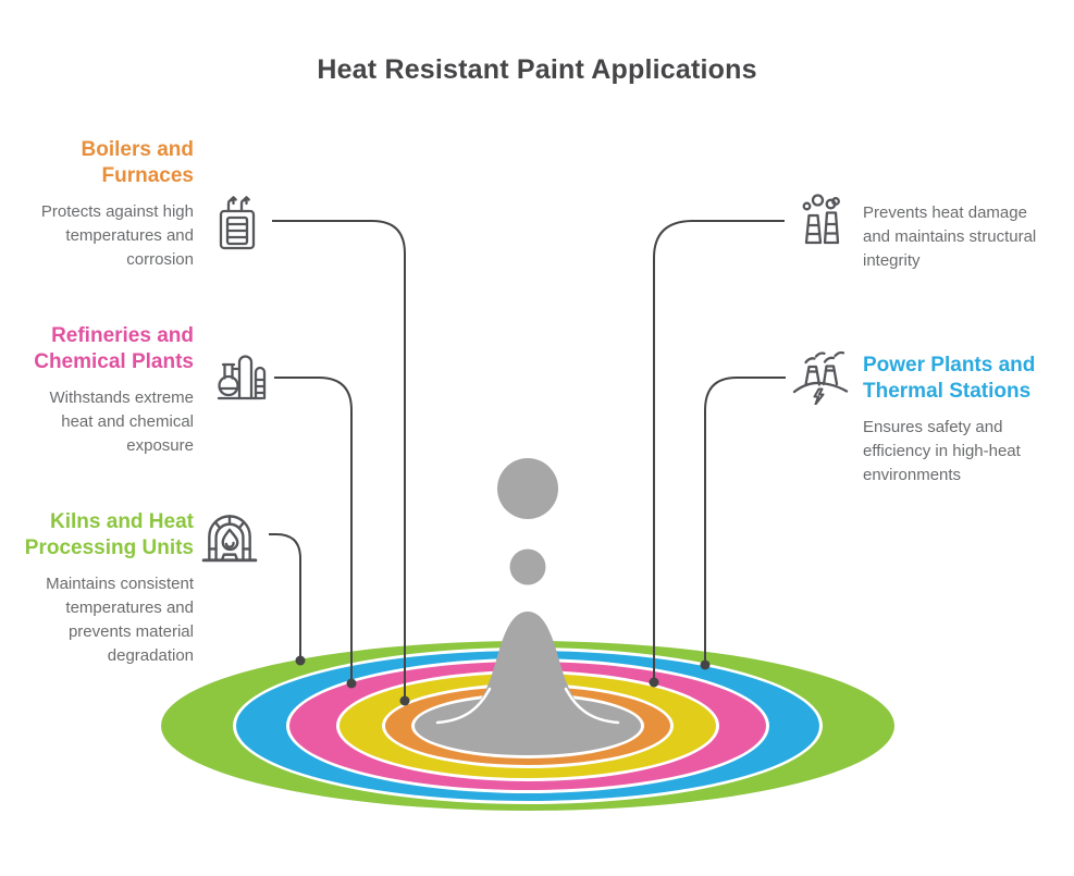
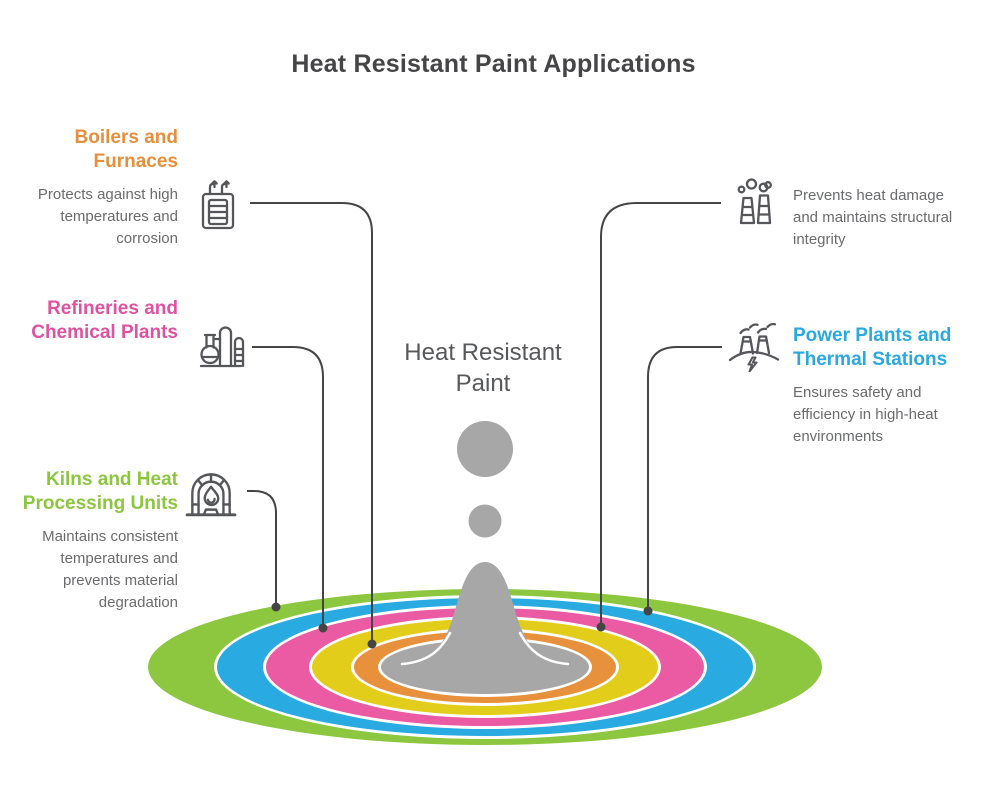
  Heat Resistant Paint Applications
+ Heat Resistant
+ Paint
  Boilers and
  Furnaces
  Protects against high
  temperatures and
  corrosion
  Refineries and
  Chemical Plants
- Withstands extreme
- heat and chemical
- exposure
  Kilns and Heat
  Processing Units
  Maintains consistent
  temperatures and
  prevents material
  degradation
  Prevents heat damage
  and maintains structural
  integrity
  Power Plants and
  Thermal Stations
  Ensures safety and
  efficiency in high-heat
  environments
